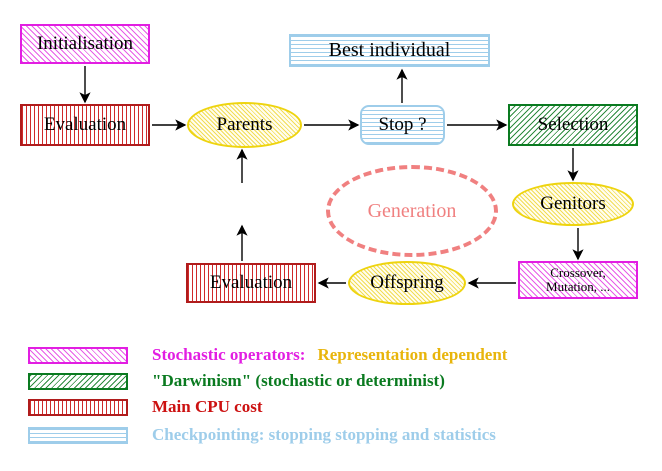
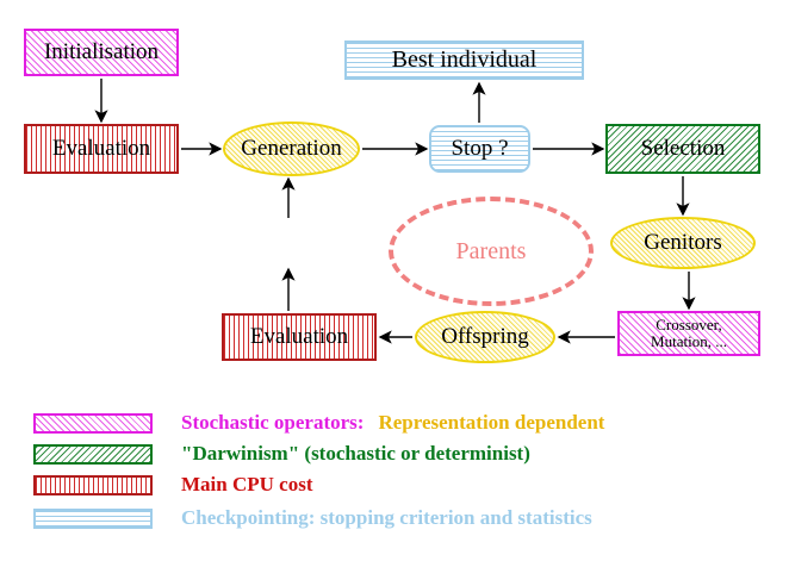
  Initialisation
  Evaluation
- Parents
+ Generation
  Stop ?
  Best individual
  Selection
  Genitors
  Crossover,
  Mutation, ...
  Offspring
  Evaluation
- Generation
+ Parents
  Stochastic operators:
  Representation dependent
  "Darwinism" (stochastic or determinist)
  Main CPU cost
- Checkpointing: stopping stopping and statistics
+ Checkpointing: stopping criterion and statistics
